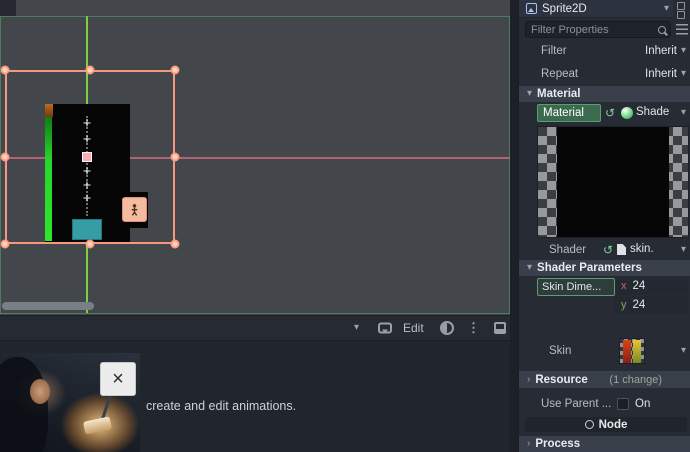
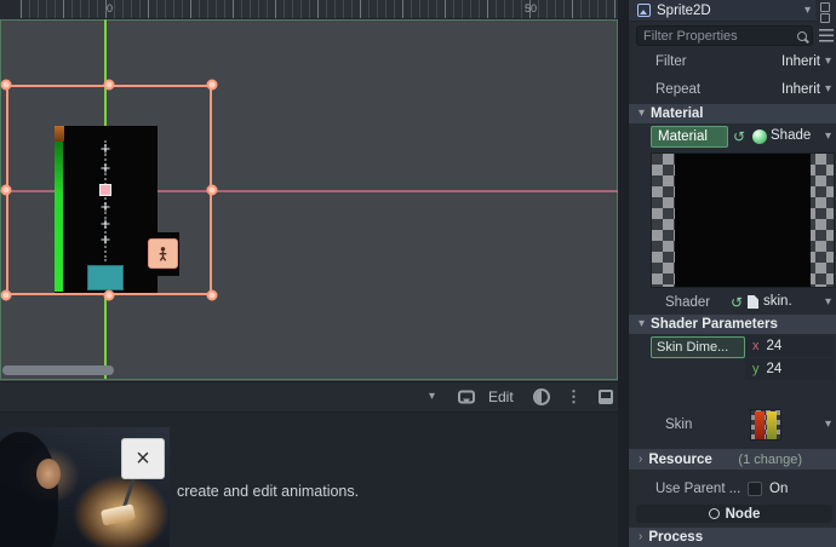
+ 0
+ 50
  ▾
  Edit
  ⋮
  ×
  create and edit animations.
  Sprite2D
  ▾
  Filter Properties
  Filter
  Inherit
  ▾
  Repeat
  Inherit
  ▾
  ▾
  Material
  Material
  ↺
  Shade
  ▾
  Shader
  ↺
  skin.
  ▾
  ▾
  Shader Parameters
  Skin Dime...
  x
  24
  y
  24
  Skin
  ▾
  ›
  Resource
  (1 change)
  Use Parent ...
  On
  Node
  ›
  Process
